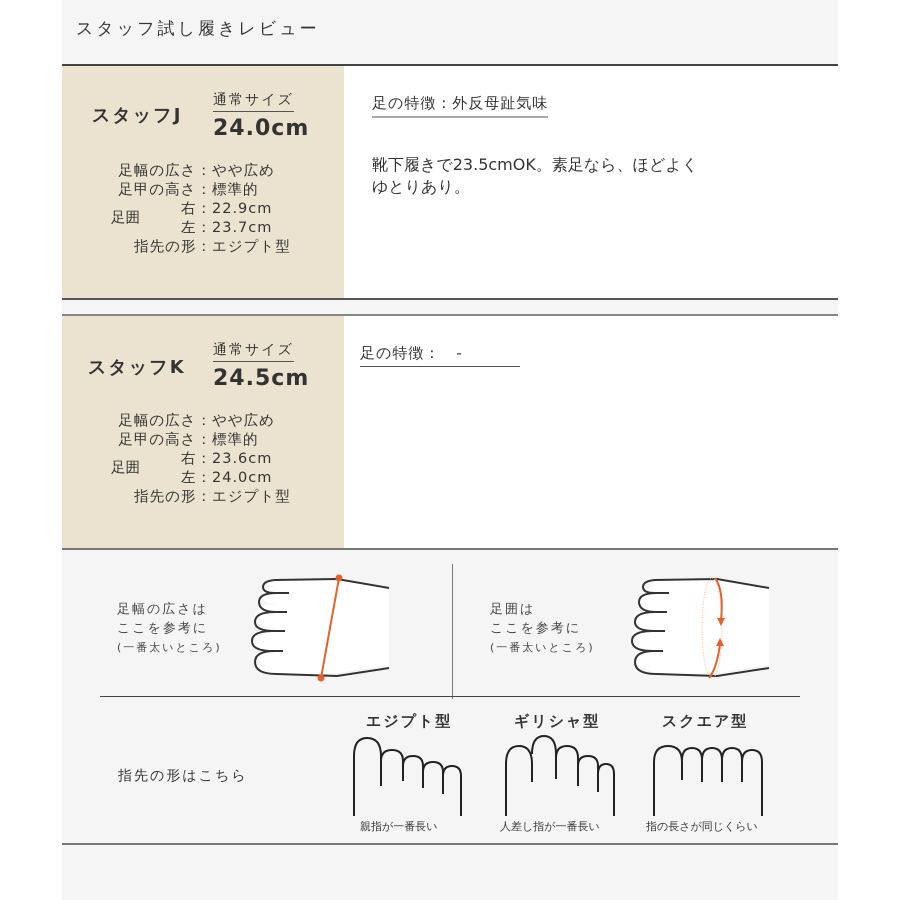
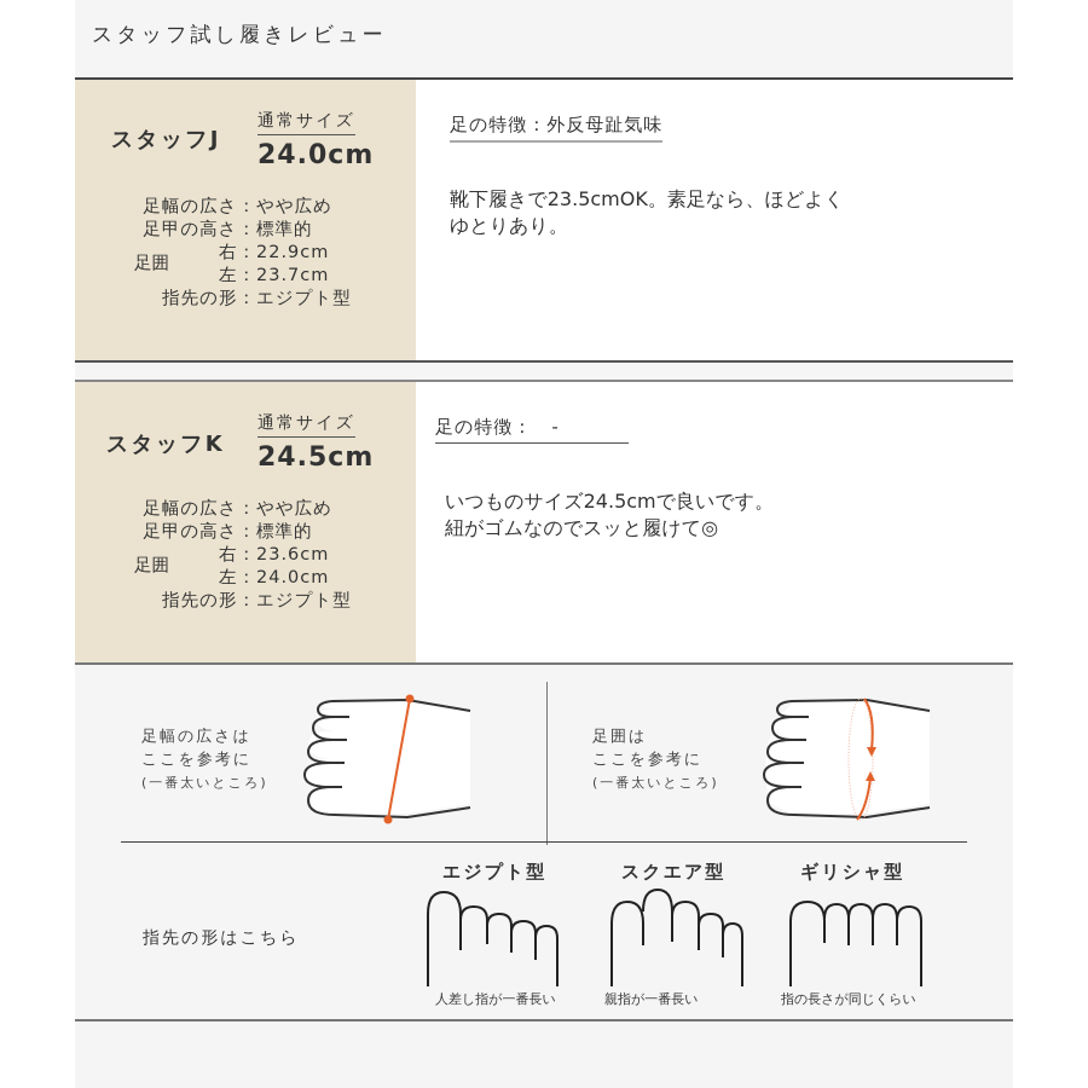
  スタッフ試し履きレビュー
  スタッフJ
  通常サイズ
  24.0cm
  足幅の広さ：
  やや広め
  足甲の高さ：
  標準的
  足囲
  右：
  22.9cm
  左：
  23.7cm
  指先の形：
  エジプト型
  足の特徴：外反母趾気味
  靴下履きで23.5cmOK。素足なら、ほどよく
  ゆとりあり。
  スタッフK
  通常サイズ
  24.5cm
  足幅の広さ：
  やや広め
  足甲の高さ：
  標準的
  足囲
  右：
  23.6cm
  左：
  24.0cm
  指先の形：
  エジプト型
  足の特徴： -
+ いつものサイズ24.5cmで良いです。
+ 紐がゴムなのでスッと履けて◎
  足幅の広さは
  ここを参考に
  (一番太いところ)
  足囲は
  ここを参考に
  (一番太いところ)
  指先の形はこちら
  エジプト型
- 親指が一番長い
+ 人差し指が一番長い
- ギリシャ型
+ スクエア型
- 人差し指が一番長い
+ 親指が一番長い
- スクエア型
+ ギリシャ型
  指の長さが同じくらい
